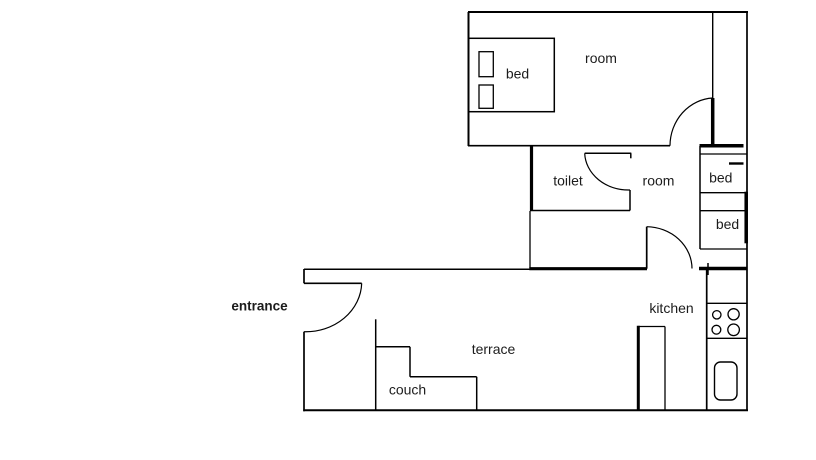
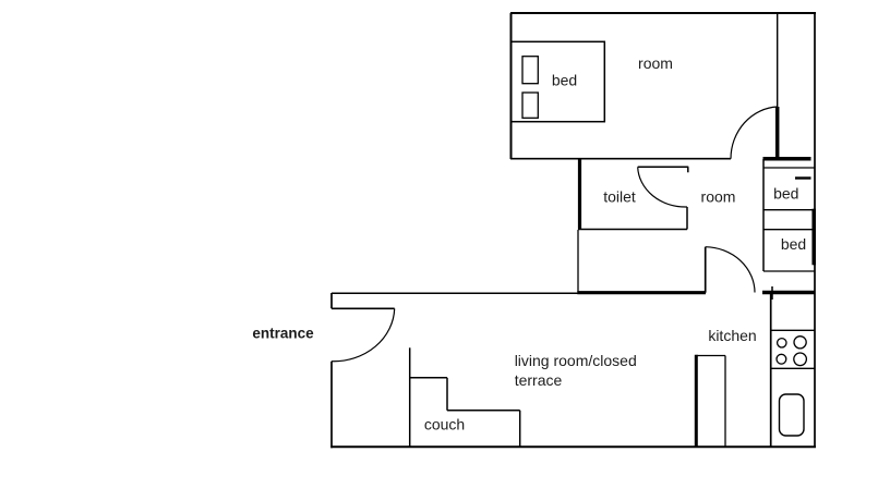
  bed
  room
  toilet
  room
  bed
  bed
  entrance
  kitchen
+ living room/closed
  terrace
  couch
